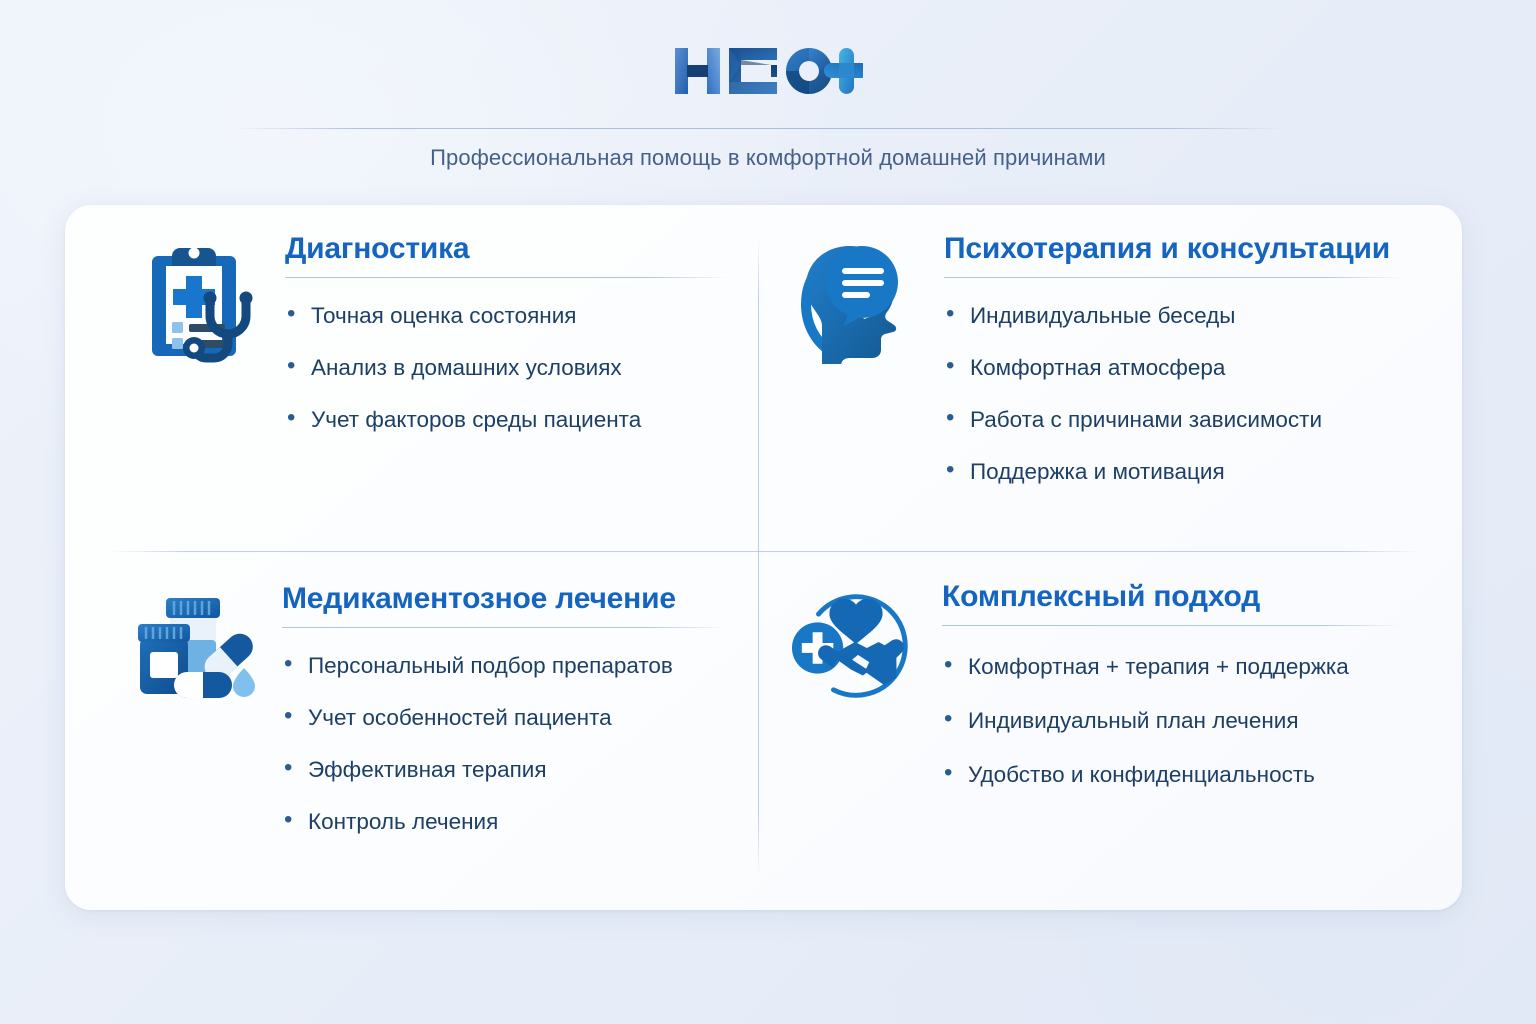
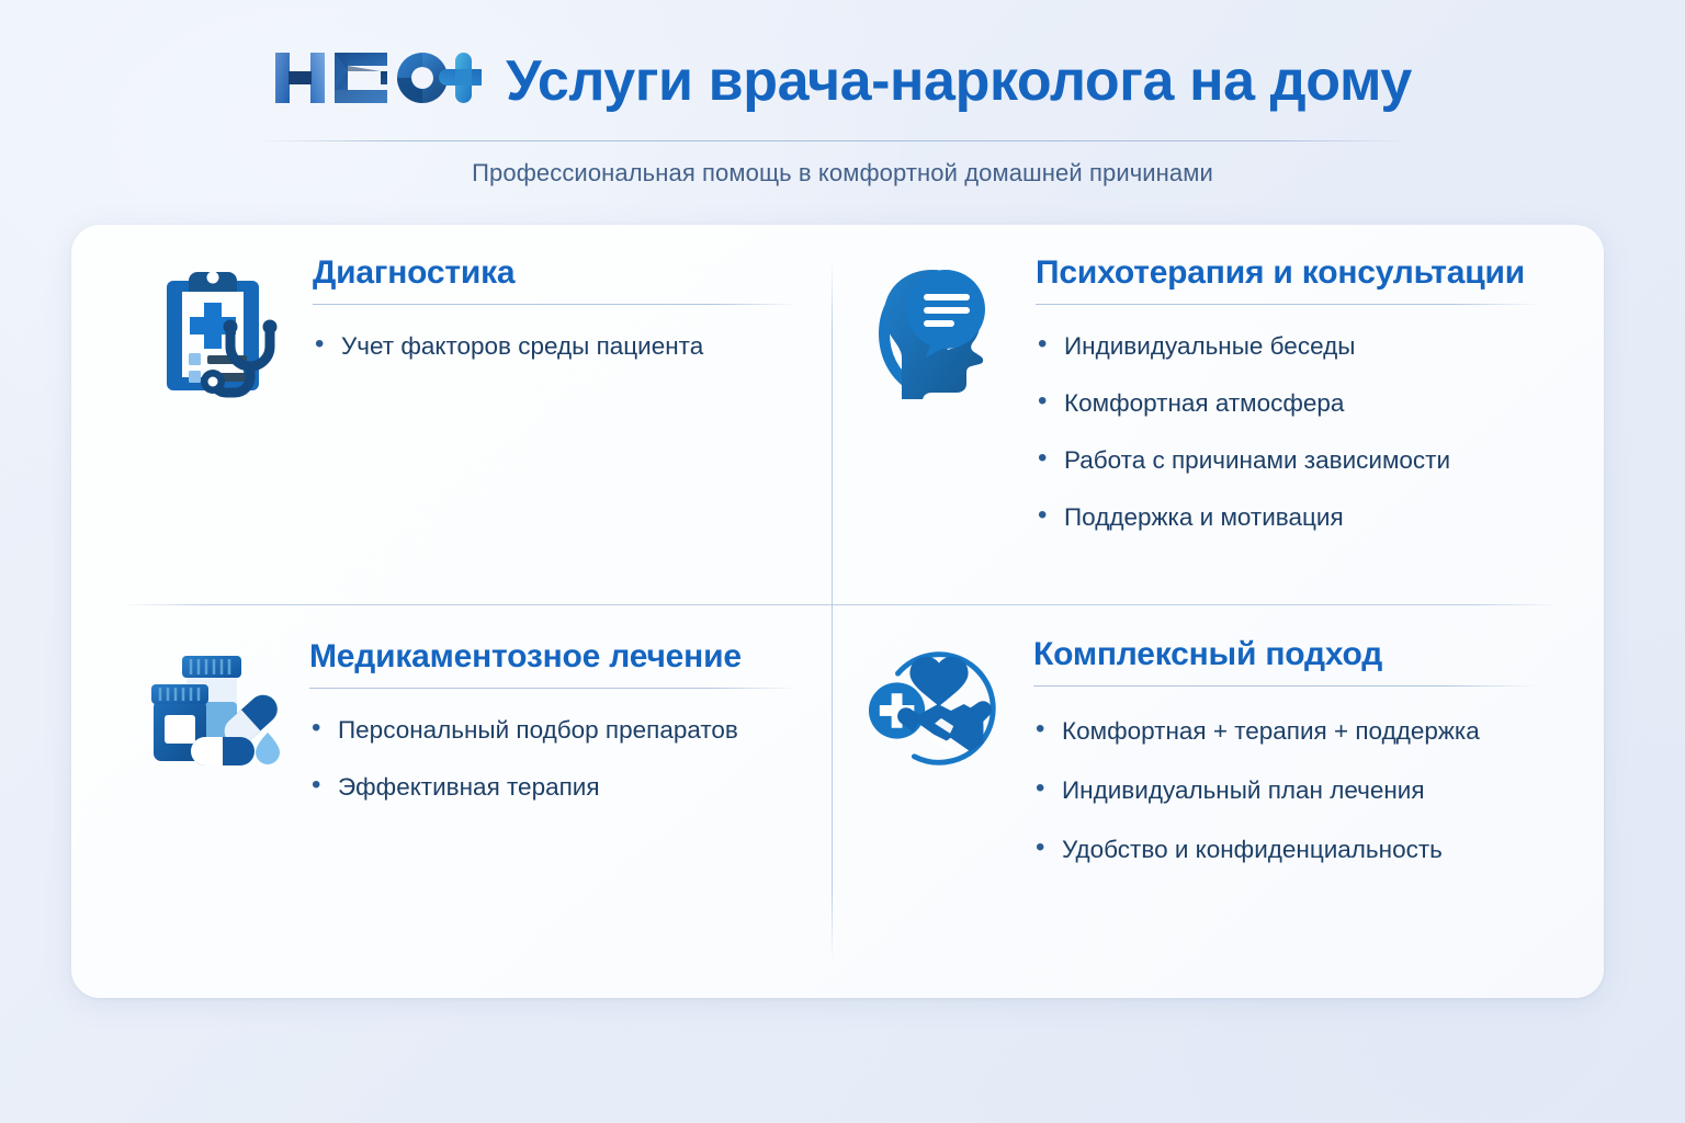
+ Услуги врача-нарколога на дому
  Профессиональная помощь в комфортной домашней причинами
  Диагностика
- Точная оценка состояния
- Анализ в домашних условиях
  Учет факторов среды пациента
  Психотерапия и консультации
  Индивидуальные беседы
  Комфортная атмосфера
  Работа с причинами зависимости
  Поддержка и мотивация
  Медикаментозное лечение
  Персональный подбор препаратов
- Учет особенностей пациента
  Эффективная терапия
- Контроль лечения
  Комплексный подход
  Комфортная + терапия + поддержка
  Индивидуальный план лечения
  Удобство и конфиденциальность
